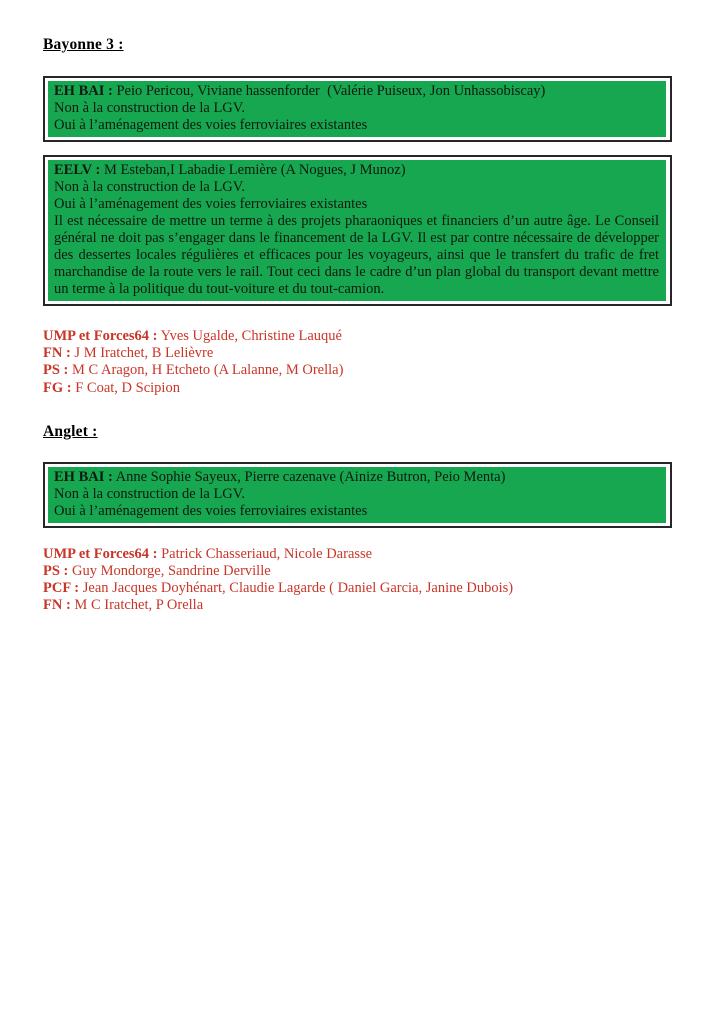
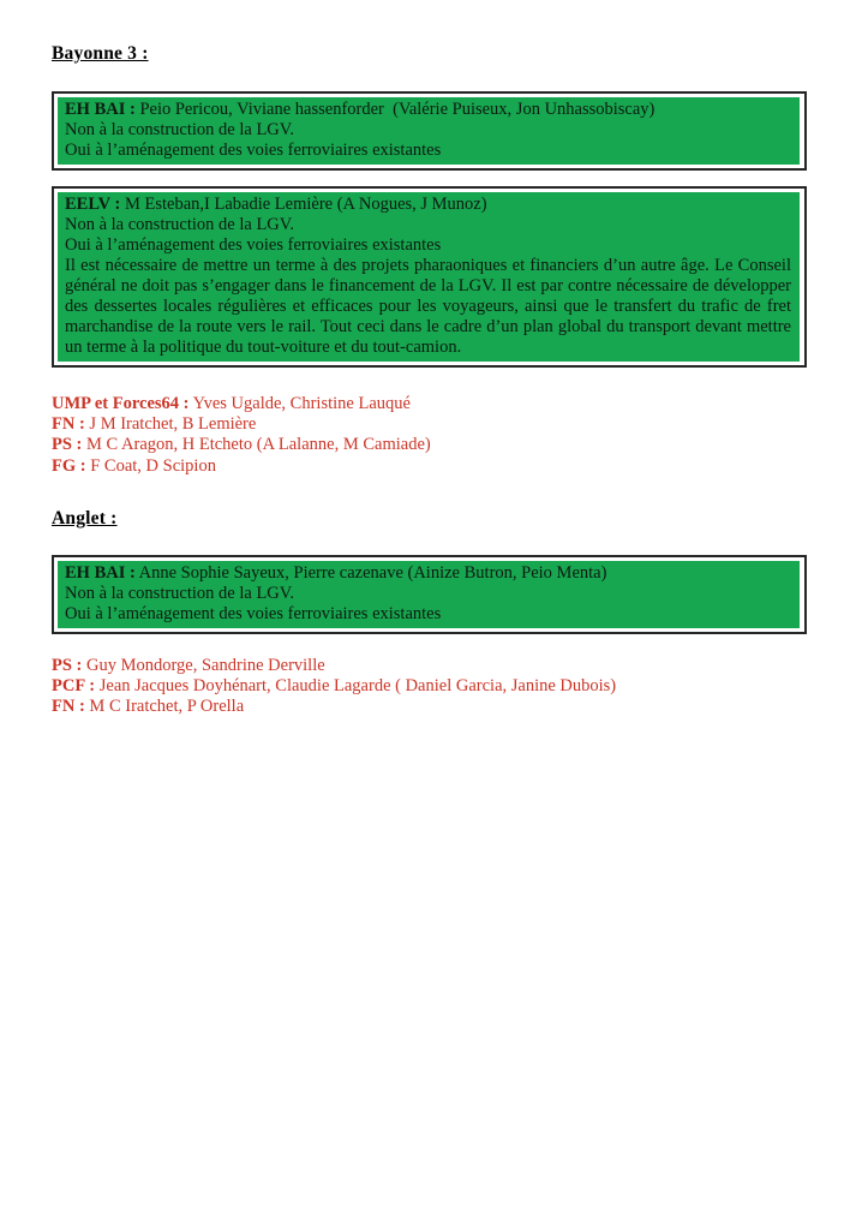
  Bayonne 3 :
  EH BAI : Peio Pericou, Viviane hassenforder (Valérie Puiseux, Jon Unhassobiscay)
  Non à la construction de la LGV.
  Oui à l’aménagement des voies ferroviaires existantes
  EELV : M Esteban,I Labadie Lemière (A Nogues, J Munoz)
  Non à la construction de la LGV.
  Oui à l’aménagement des voies ferroviaires existantes
  Il est nécessaire de mettre un terme à des projets pharaoniques et financiers d’un autre âge. Le Conseil général ne doit pas s’engager dans le financement de la LGV. Il est par contre nécessaire de développer des dessertes locales régulières et efficaces pour les voyageurs, ainsi que le transfert du trafic de fret marchandise de la route vers le rail. Tout ceci dans le cadre d’un plan global du transport devant mettre un terme à la politique du tout-voiture et du tout-camion.
  UMP et Forces64 : Yves Ugalde, Christine Lauqué
- FN : J M Iratchet, B Lelièvre
+ FN : J M Iratchet, B Lemière
- PS : M C Aragon, H Etcheto (A Lalanne, M Orella)
+ PS : M C Aragon, H Etcheto (A Lalanne, M Camiade)
  FG : F Coat, D Scipion
  Anglet :
  EH BAI : Anne Sophie Sayeux, Pierre cazenave (Ainize Butron, Peio Menta)
  Non à la construction de la LGV.
  Oui à l’aménagement des voies ferroviaires existantes
- UMP et Forces64 : Patrick Chasseriaud, Nicole Darasse
  PS : Guy Mondorge, Sandrine Derville
  PCF : Jean Jacques Doyhénart, Claudie Lagarde ( Daniel Garcia, Janine Dubois)
  FN : M C Iratchet, P Orella
